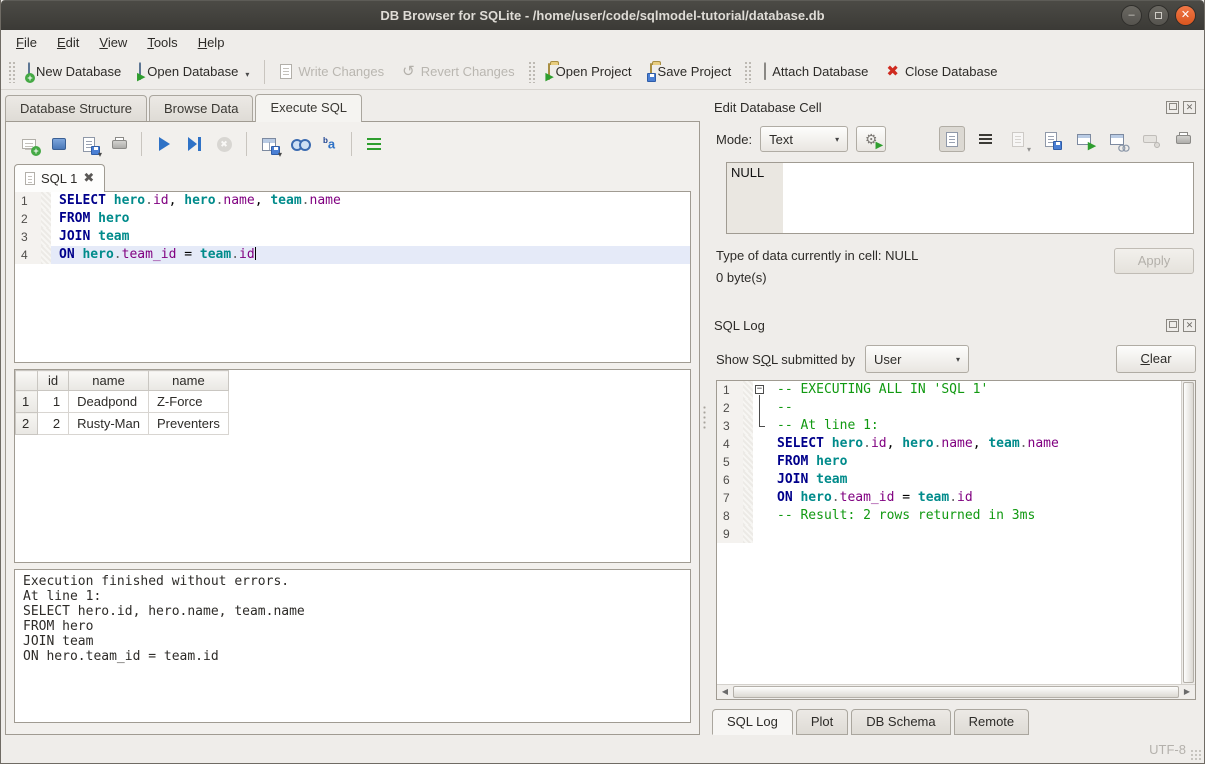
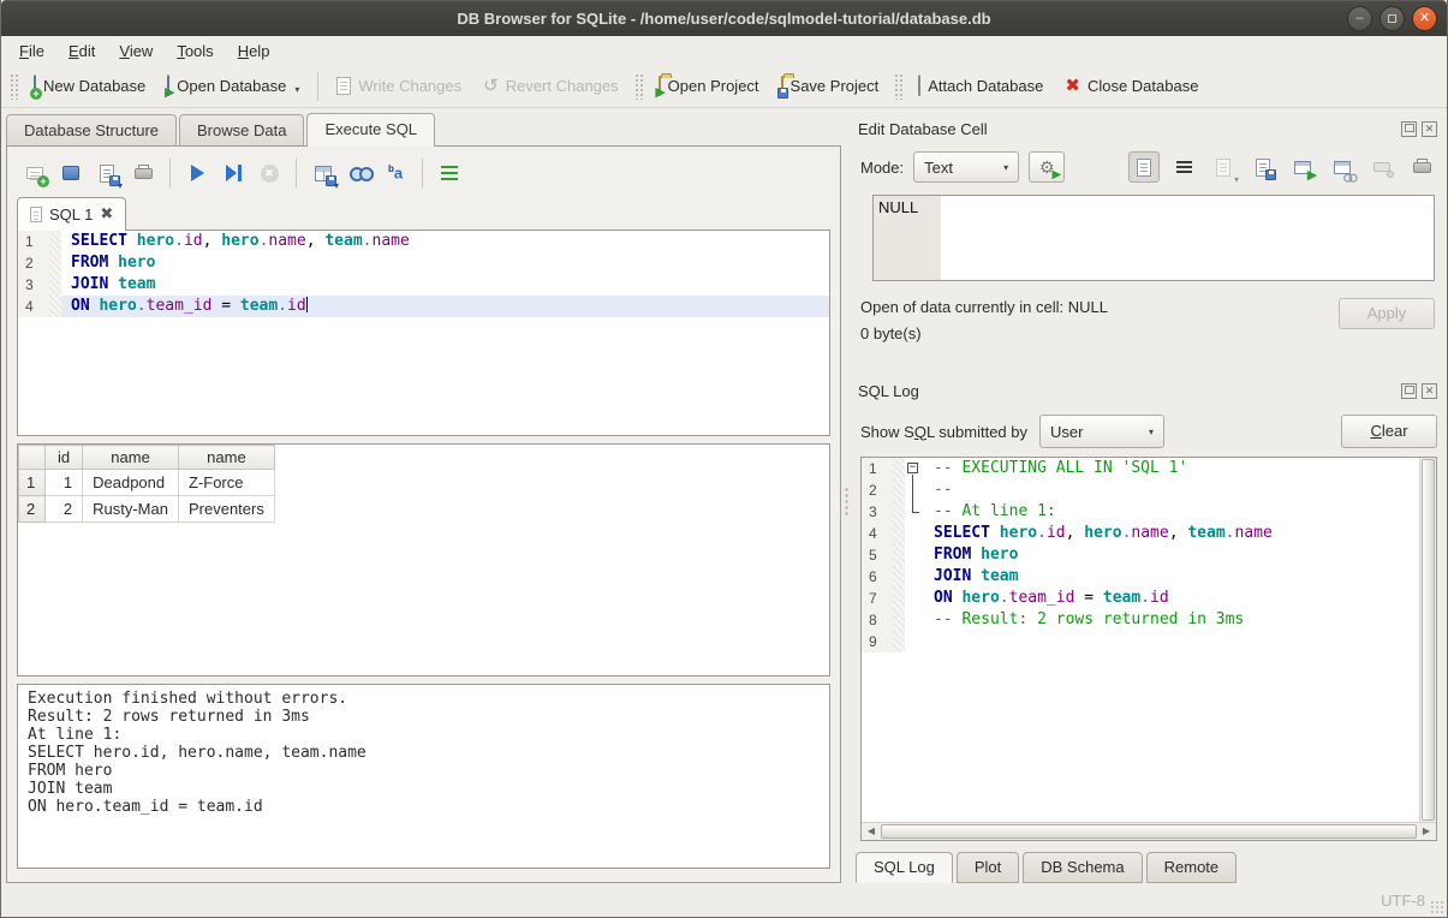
  DB Browser for SQLite - /home/user/code/sqlmodel-tutorial/database.db
  –
  ✕
  File
  Edit
  View
  Tools
  Help
  +
  New Database
  ▶
  Open Database
  ▾
  Write Changes
  ↺
  Revert Changes
  ▶
  Open Project
  Save Project
  Attach Database
  ✖
  Close Database
  Database Structure
  Browse Data
  Execute SQL
  +
  ▾
  ✖
  ▾
  ba
  SQL 1
  ✖
  1
  SELECT hero.id, hero.name, team.name
  2
  FROM hero
  3
  JOIN team
  4
  ON hero.team_id = team.id
  	id	name	name
  1	1	Deadpond	Z-Force
  2	2	Rusty-Man	Preventers
  Execution finished without errors.
+ Result: 2 rows returned in 3ms
  At line 1:
  SELECT hero.id, hero.name, team.name
  FROM hero
  JOIN team
  ON hero.team_id = team.id
  Edit Database Cell
  ✕
  Mode:
  Text
  ▾
  ⚙
  ▶
  ▾
  ▶
  NULL
- Type of data currently in cell: NULL
+ Open of data currently in cell: NULL
  0 byte(s)
  Apply
  SQL Log
  ✕
  Show SQL submitted by
  User
  ▾
  Clear
  1
  −
  -- EXECUTING ALL IN 'SQL 1'
  2
  --
  3
  -- At line 1:
  4
  SELECT hero.id, hero.name, team.name
  5
  FROM hero
  6
  JOIN team
  7
  ON hero.team_id = team.id
  8
  -- Result: 2 rows returned in 3ms
  9
  ◀
  ▶
  SQL Log
  Plot
  DB Schema
  Remote
  UTF-8
